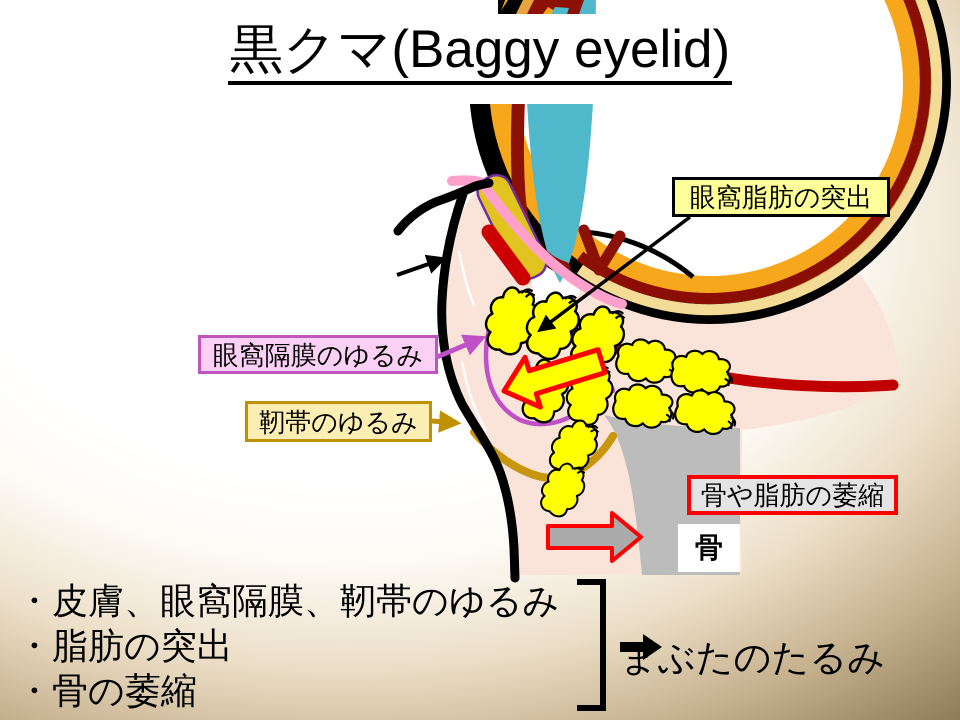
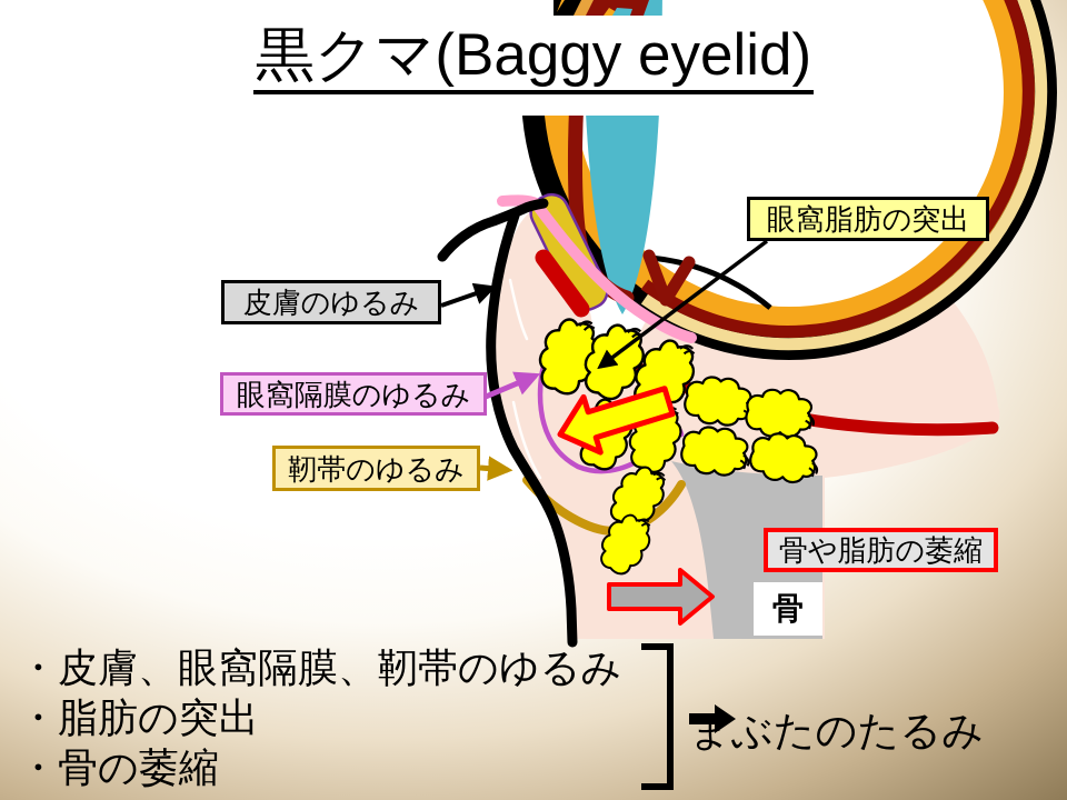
  黒クマ(Baggy eyelid)
  眼窩脂肪の突出
+ 皮膚のゆるみ
  眼窩隔膜のゆるみ
  靭帯のゆるみ
  骨や脂肪の萎縮
  骨
  ・皮膚、眼窩隔膜、靭帯のゆるみ
  ・脂肪の突出
  ・骨の萎縮
  まぶたのたるみ
